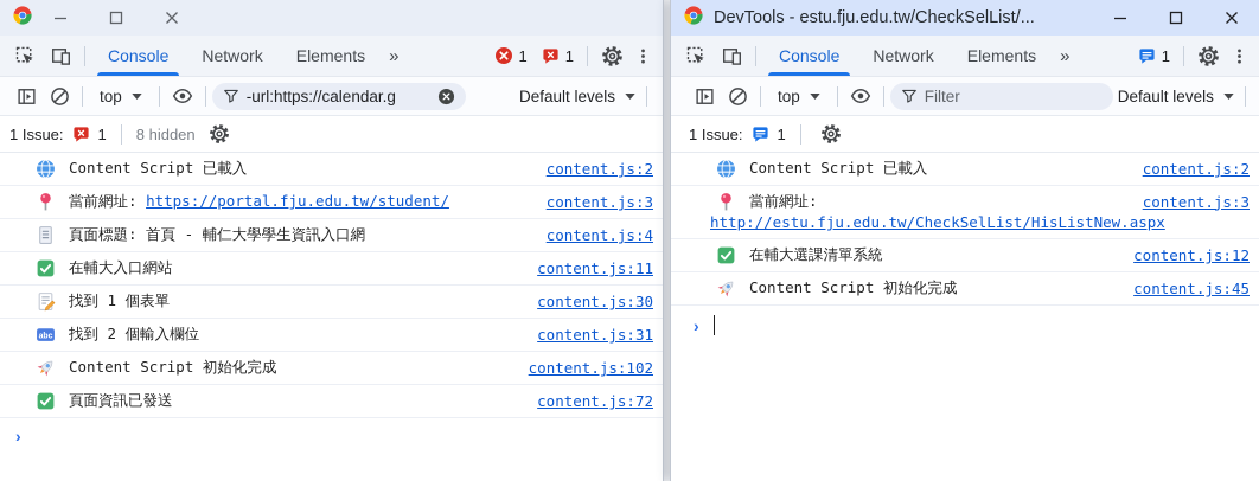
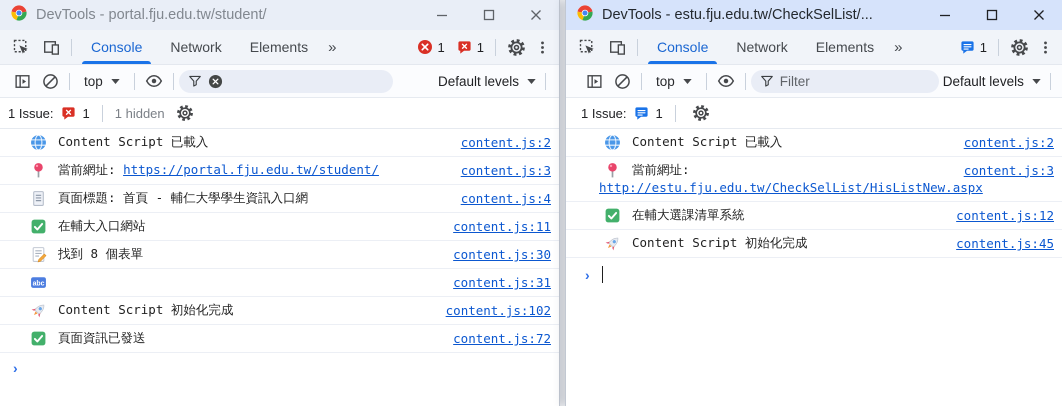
+ DevTools - portal.fju.edu.tw/student/
  Console
  Network
  Elements
  »
  1
  1
  top
- -url:https://calendar.g
  Default levels
  1 Issue:
  1
- 8 hidden
+ 1 hidden
  Content Script 已載入
  content.js:2
  當前網址: https://portal.fju.edu.tw/student/
  content.js:3
  頁面標題: 首頁 - 輔仁大學學生資訊入口網
  content.js:4
  在輔大入口網站
  content.js:11
- 找到 1 個表單
+ 找到 8 個表單
  content.js:30
- 找到 2 個輸入欄位
  content.js:31
  Content Script 初始化完成
  content.js:102
  頁面資訊已發送
  content.js:72
  ›
  DevTools - estu.fju.edu.tw/CheckSelList/...
  Console
  Network
  Elements
  »
  1
  top
  Filter
  Default levels
  1 Issue:
  1
  Content Script 已載入
  content.js:2
  當前網址:
  content.js:3
  http://estu.fju.edu.tw/CheckSelList/HisListNew.aspx
  在輔大選課清單系統
  content.js:12
  Content Script 初始化完成
  content.js:45
  ›
